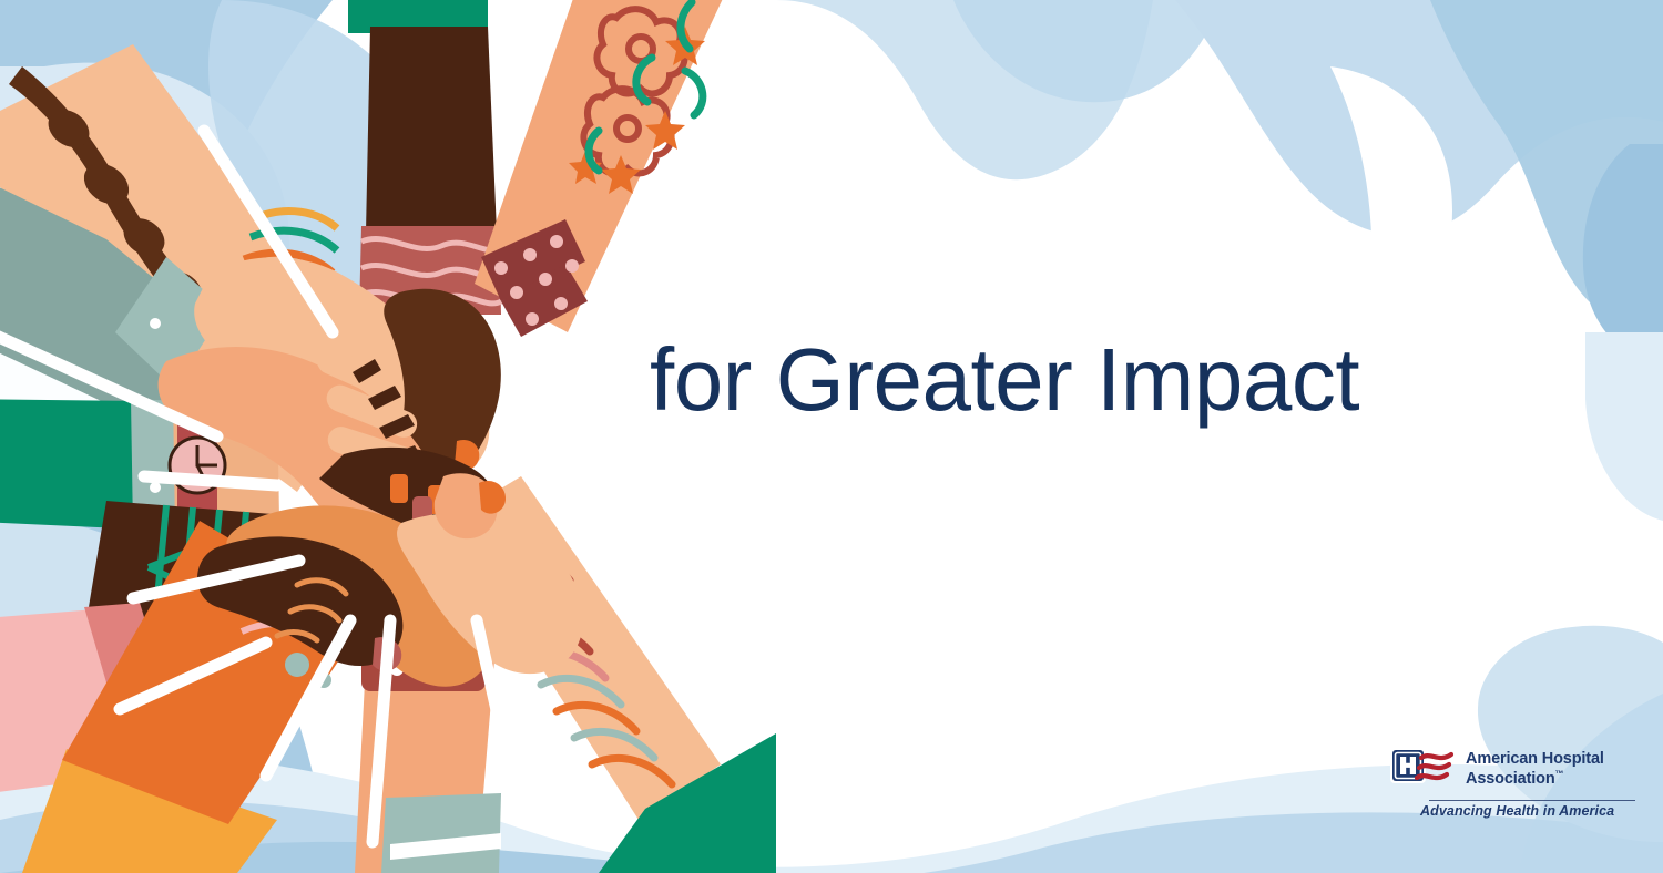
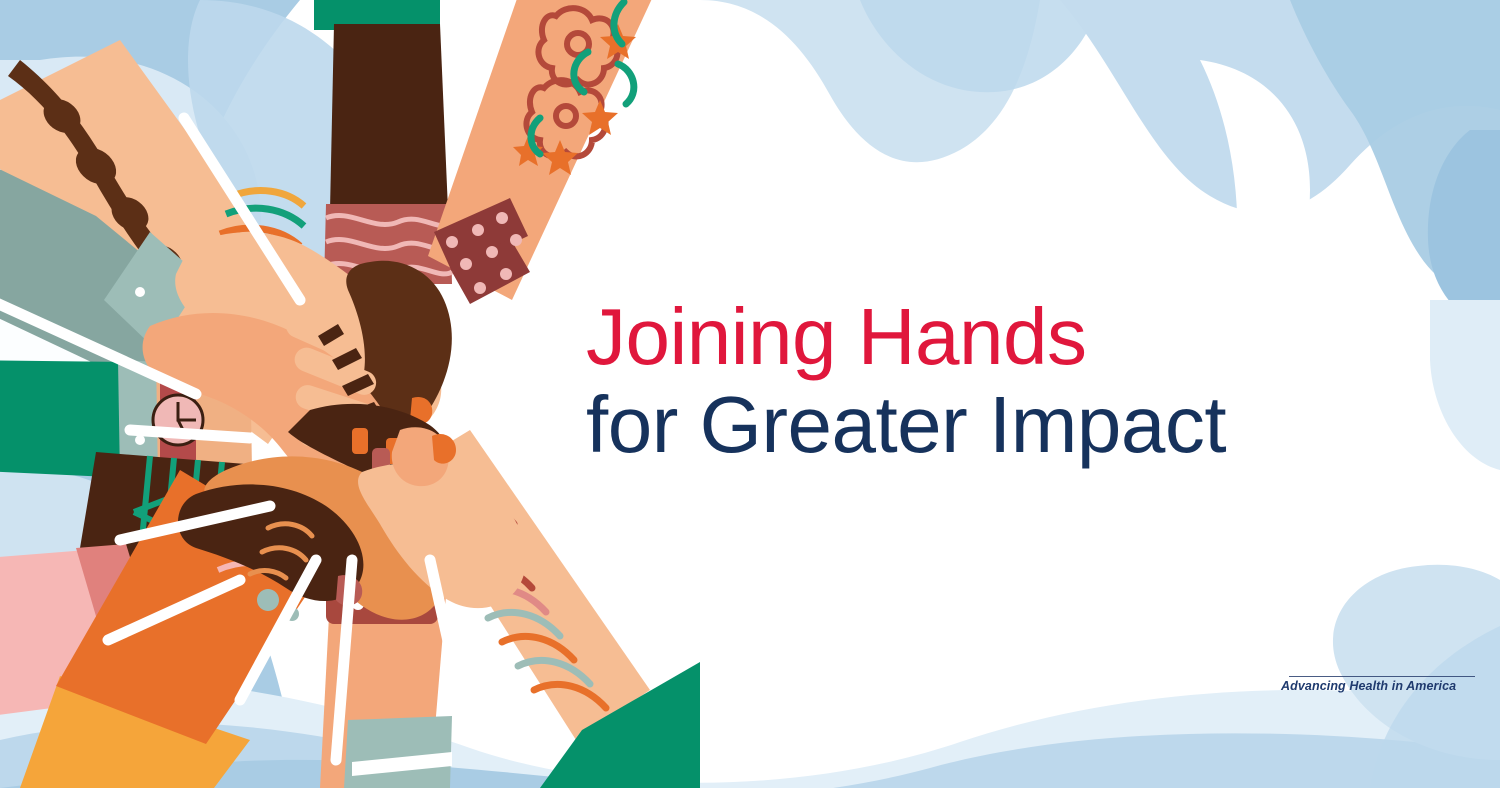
+ Joining Hands
  for Greater Impact
- American Hospital
- Association™
  Advancing Health in America
